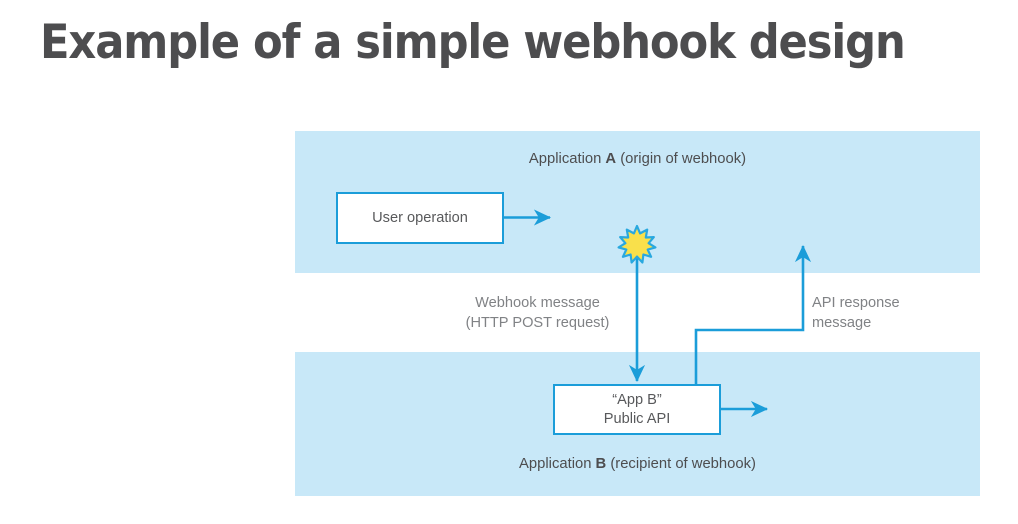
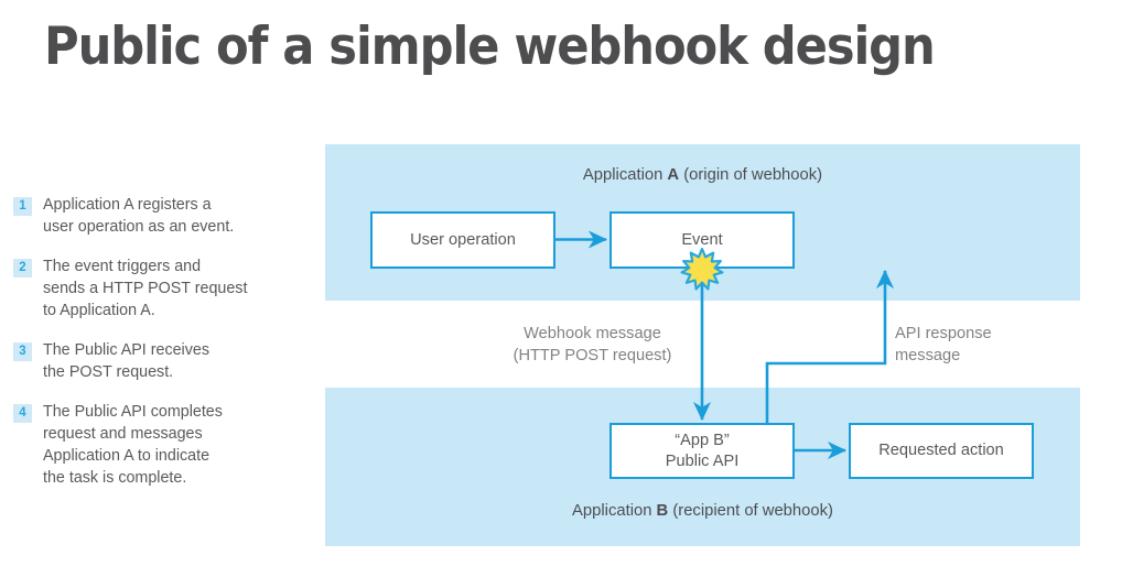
- Example of a simple webhook design
+ Public of a simple webhook design
+ 1
+ Application A registers a
+ user operation as an event.
+ 2
+ The event triggers and
+ sends a HTTP POST request
+ to Application A.
+ 3
+ The Public API receives
+ the POST request.
+ 4
+ The Public API completes
+ request and messages
+ Application A to indicate
+ the task is complete.
  Application A (origin of webhook)
  Application B (recipient of webhook)
  User operation
+ Event
  “App B”
  Public API
+ Requested action
  Webhook message
  (HTTP POST request)
  API response
  message
